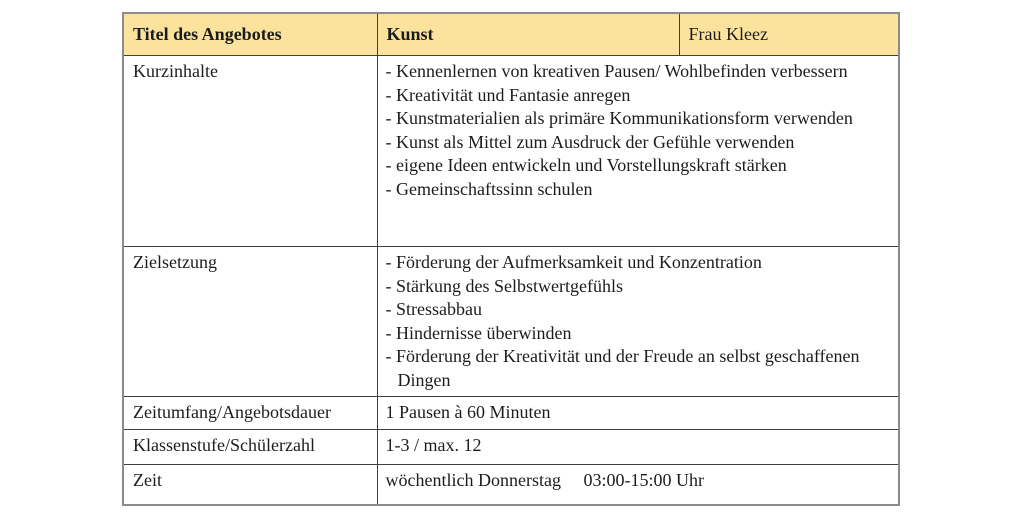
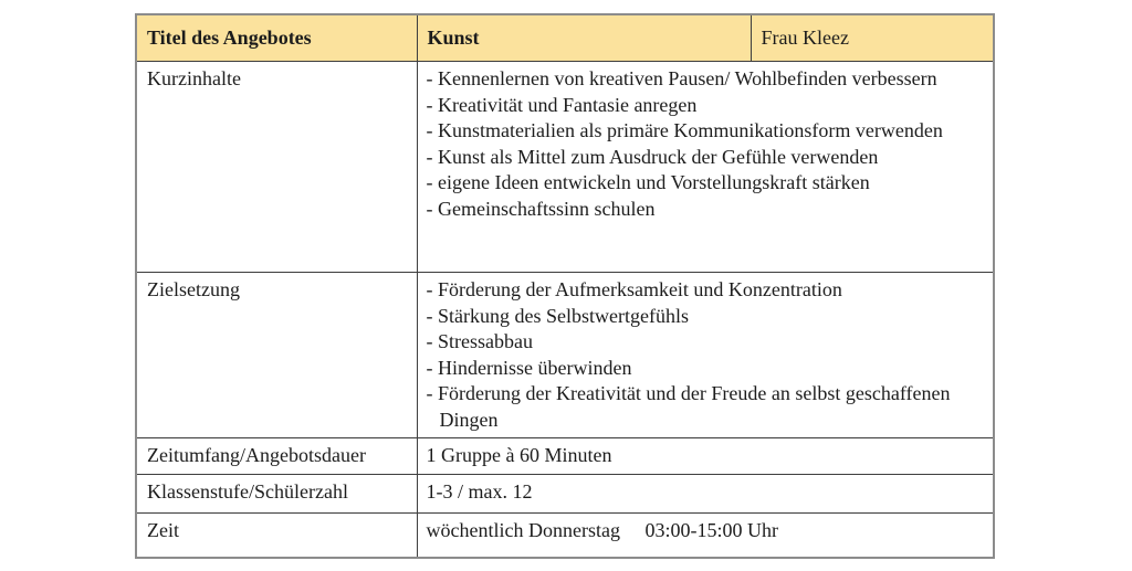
  Titel des Angebotes	Kunst	Frau Kleez
  Kurzinhalte	- Kennenlernen von kreativen Pausen/ Wohlbefinden verbessern - Kreativität und Fantasie anregen - Kunstmaterialien als primäre Kommunikationsform verwenden - Kunst als Mittel zum Ausdruck der Gefühle verwenden - eigene Ideen entwickeln und Vorstellungskraft stärken - Gemeinschaftssinn schulen
  Zielsetzung	- Förderung der Aufmerksamkeit und Konzentration - Stärkung des Selbstwertgefühls - Stressabbau - Hindernisse überwinden - Förderung der Kreativität und der Freude an selbst geschaffenen Dingen
- Zeitumfang/Angebotsdauer	1 Pausen à 60 Minuten
+ Zeitumfang/Angebotsdauer	1 Gruppe à 60 Minuten
  Klassenstufe/Schülerzahl	1-3 / max. 12
  Zeit	wöchentlich Donnerstag 03:00-15:00 Uhr
